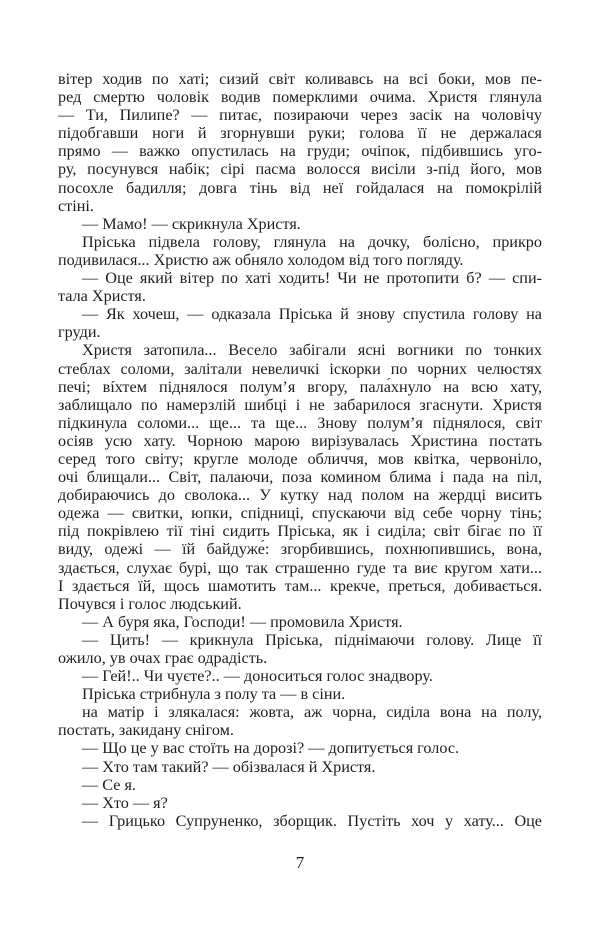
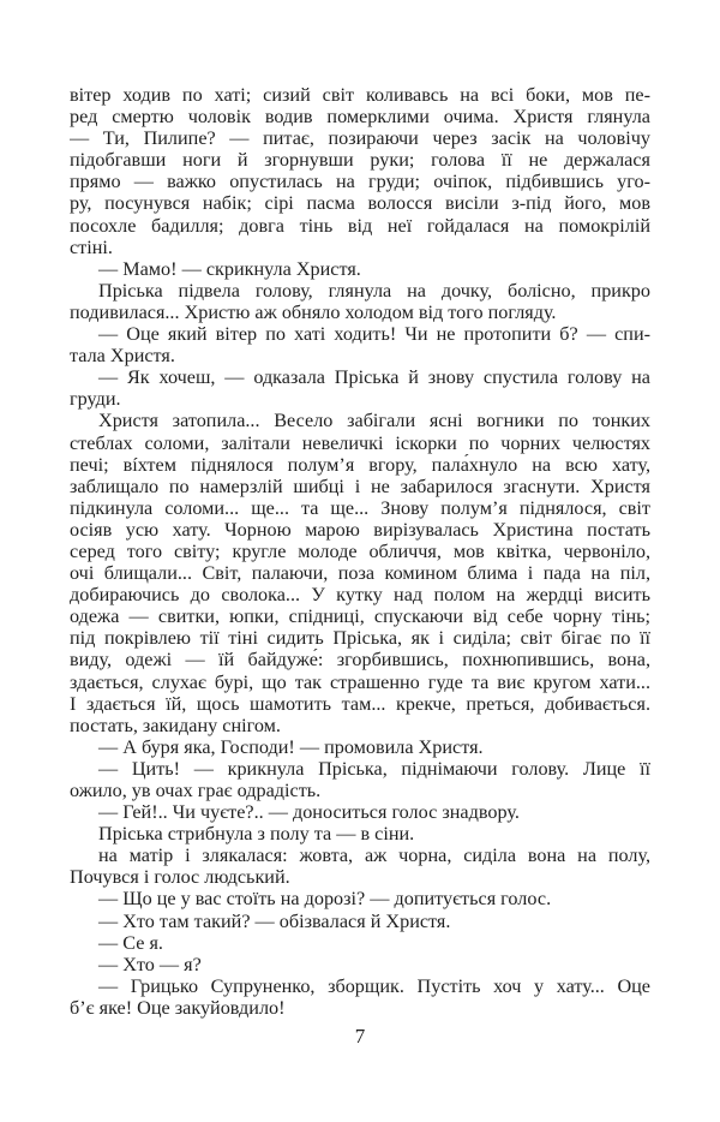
  вітер ходив по хаті; сизий світ коливавсь на всі боки, мов пе-
  ред смертю чоловік водив померклими очима. Христя глянула
  — Ти, Пилипе? — питає, позираючи через засік на чоловічу
  підобгавши ноги й згорнувши руки; голова її не держалася
  прямо — важко опустилась на груди; очіпок, підбившись уго-
  ру, посунувся набік; сірі пасма волосся висіли з-під його, мов
  посохле бадилля; довга тінь від неї гойдалася на помокрілій
  стіні.
  — Мамо! — скрикнула Христя.
  Пріська підвела голову, глянула на дочку, болісно, прикро
  подивилася... Христю аж обняло холодом від того погляду.
  — Оце який вітер по хаті ходить! Чи не протопити б? — спи-
  тала Христя.
  — Як хочеш, — одказала Пріська й знову спустила голову на
  груди.
  Христя затопила... Весело забігали ясні вогники по тонких
  стеблах соломи, залітали невеличкі іскорки по чорних челюстях
  печі; вíхтем піднялося полум’я вгору, пала́хнуло на всю хату,
  заблищало по намерзлій шибці і не забарилося згаснути. Христя
  підкинула соломи... ще... та ще... Знову полум’я піднялося, світ
  осіяв усю хату. Чорною марою вирізувалась Христина постать
  серед того світу; кругле молоде обличчя, мов квітка, червоніло,
  очі блищали... Світ, палаючи, поза комином блима і пада на піл,
  добираючись до сволока... У кутку над полом на жердці висить
  одежа — свитки, юпки, спідниці, спускаючи від себе чорну тінь;
  під покрівлею тії тіні сидить Пріська, як і сиділа; світ бігає по її
  виду, одежі — їй байдуже́: згорбившись, похнюпившись, вона,
  здається, слухає бурі, що так страшенно гуде та виє кругом хати...
  І здається їй, щось шамотить там... крекче, преться, добивається.
- Почувся і голос людський.
+ постать, закидану снігом.
  — А буря яка, Господи! — промовила Христя.
  — Цить! — крикнула Пріська, піднімаючи голову. Лице її
  ожило, ув очах грає одрадість.
  — Гей!.. Чи чуєте?.. — доноситься голос знадвору.
  Пріська стрибнула з полу та — в сіни.
  на матір і злякалася: жовта, аж чорна, сиділа вона на полу,
- постать, закидану снігом.
+ Почувся і голос людський.
  — Що це у вас стоїть на дорозі? — допитується голос.
  — Хто там такий? — обізвалася й Христя.
  — Се я.
  — Хто — я?
  — Грицько Супруненко, зборщик. Пустіть хоч у хату... Оце
+ б’є яке! Оце закуйовдило!
  7
